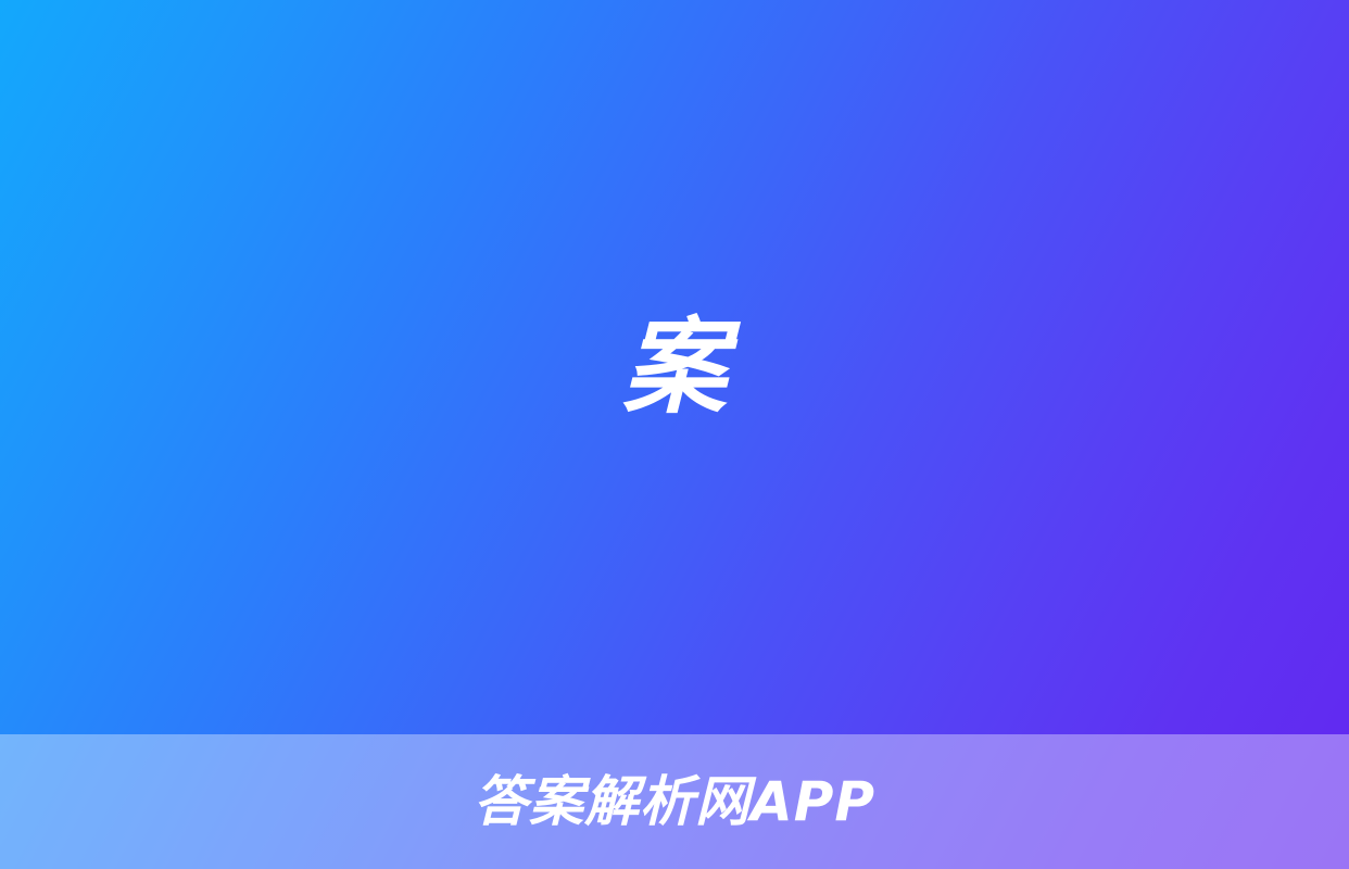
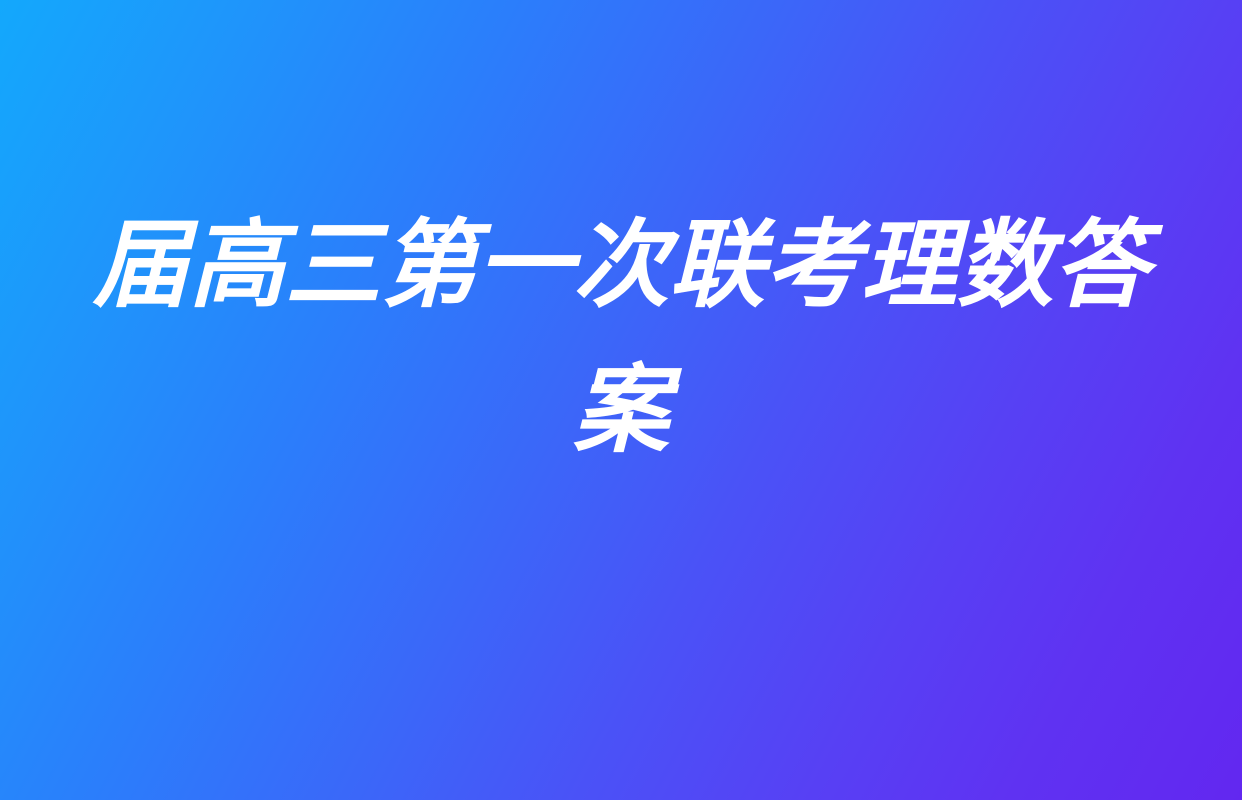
+ 届高三第一次联考理数答
  案
- 答案解析网APP
